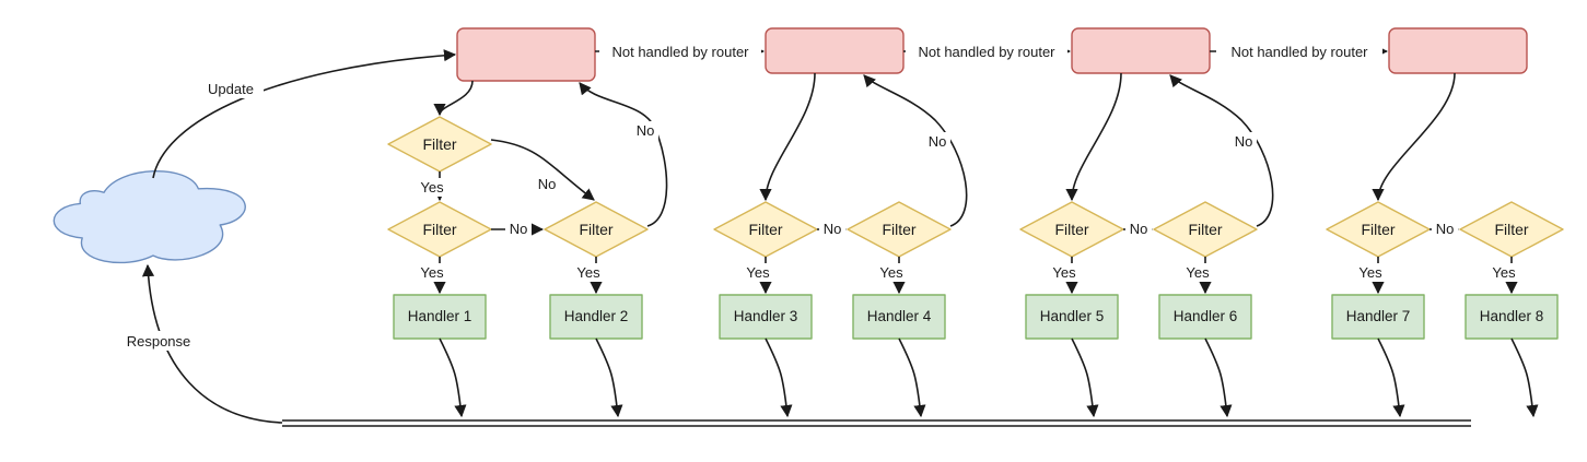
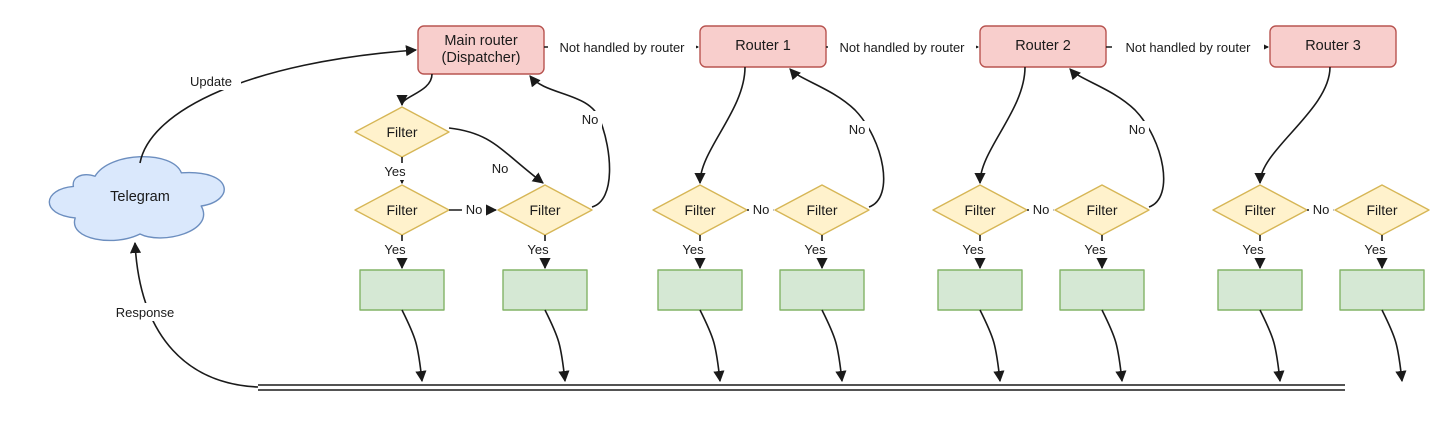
+ Telegram
+ Main router
+ (Dispatcher)
+ Router 1
+ Router 2
+ Router 3
  Filter
  Filter
  Filter
  Filter
  Filter
  Filter
  Filter
  Filter
  Filter
- Handler 1
- Handler 2
- Handler 3
- Handler 4
- Handler 5
- Handler 6
- Handler 7
- Handler 8
  Update
  Response
  Not handled by router
  Not handled by router
  Not handled by router
  No
  No
  No
  No
  No
  No
  No
  No
  Yes
  Yes
  Yes
  Yes
  Yes
  Yes
  Yes
  Yes
  Yes
